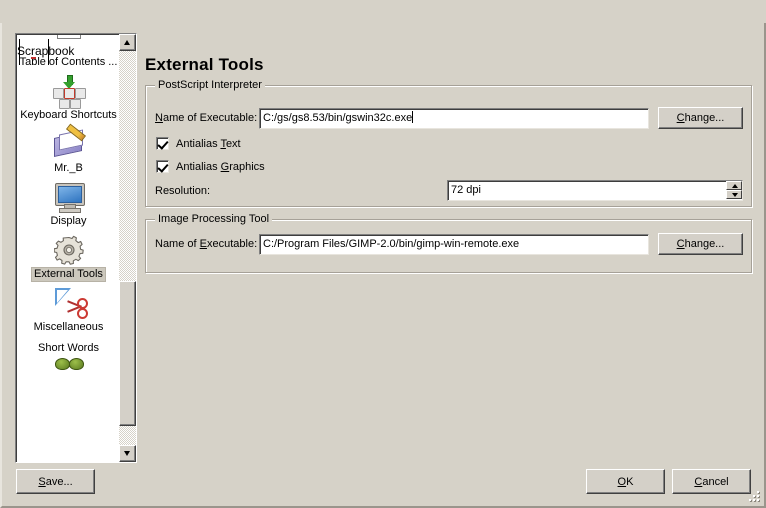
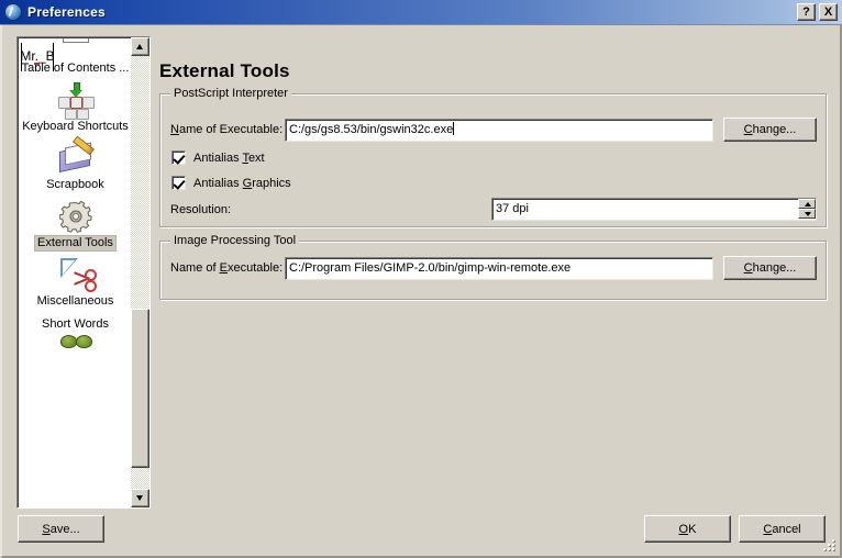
+ Preferences
+ ?
+ X
  Table of Contents ...
  Keyboard Shortcuts
- Mr._B
+ Scrapbook
- Display
  External Tools
  Miscellaneous
- Scrapbook
+ Mr._B
  Short Words
  External Tools
  PostScript Interpreter
  Name of Executable:
  C:/gs/gs8.53/bin/gswin32c.exe
  C
  hange...
  Antialias Text
  Antialias Graphics
  Resolution:
- 72 dpi
+ 37 dpi
  Image Processing Tool
  Name of Executable:
  C:/Program Files/GIMP-2.0/bin/gimp-win-remote.exe
  C
  hange...
  S
  ave...
  O
  K
  C
  ancel
